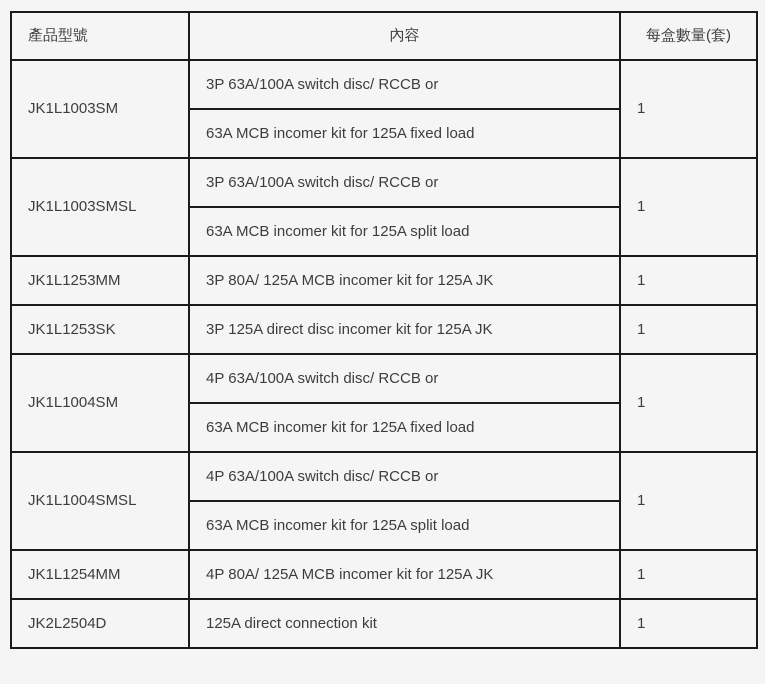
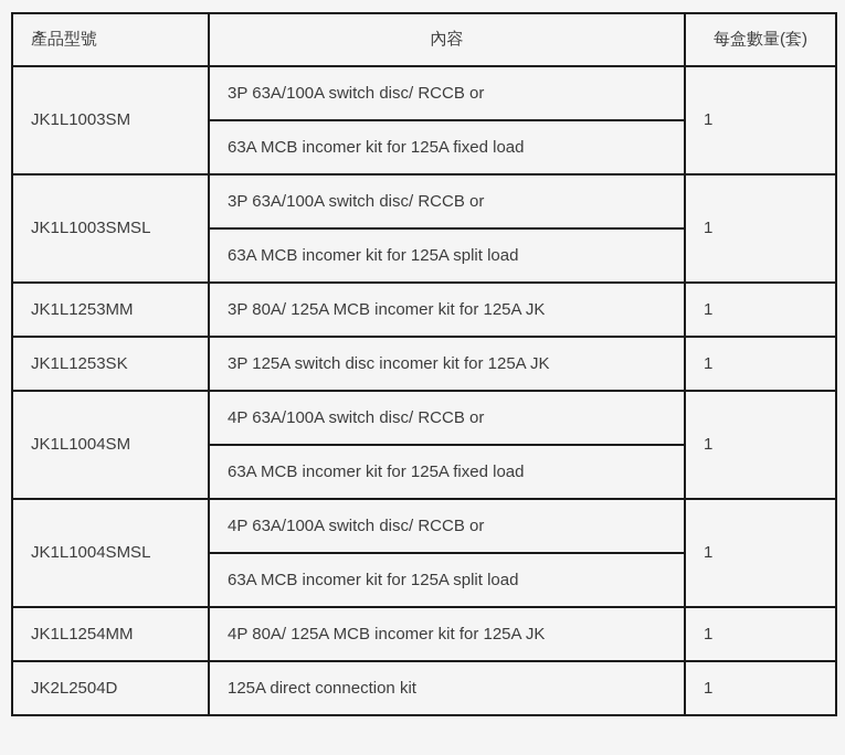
  產品型號	內容	每盒數量(套)
  JK1L1003SM	3P 63A/100A switch disc/ RCCB or	1
  63A MCB incomer kit for 125A fixed load
  JK1L1003SMSL	3P 63A/100A switch disc/ RCCB or	1
  63A MCB incomer kit for 125A split load
  JK1L1253MM	3P 80A/ 125A MCB incomer kit for 125A JK	1
- JK1L1253SK	3P 125A direct disc incomer kit for 125A JK	1
+ JK1L1253SK	3P 125A switch disc incomer kit for 125A JK	1
  JK1L1004SM	4P 63A/100A switch disc/ RCCB or	1
  63A MCB incomer kit for 125A fixed load
  JK1L1004SMSL	4P 63A/100A switch disc/ RCCB or	1
  63A MCB incomer kit for 125A split load
  JK1L1254MM	4P 80A/ 125A MCB incomer kit for 125A JK	1
  JK2L2504D	125A direct connection kit	1
